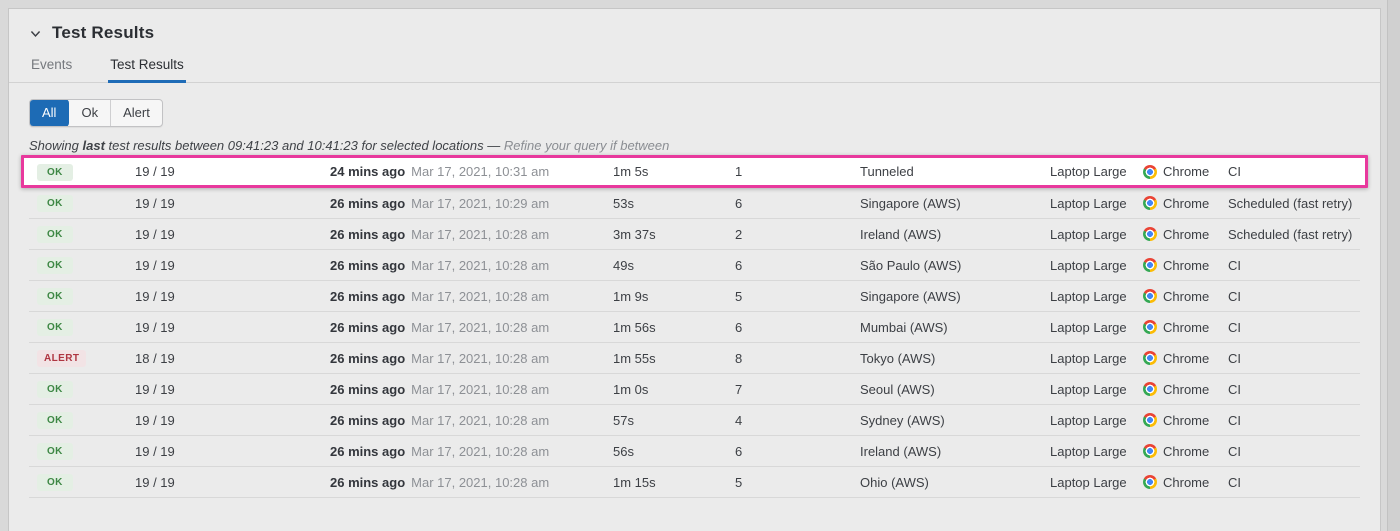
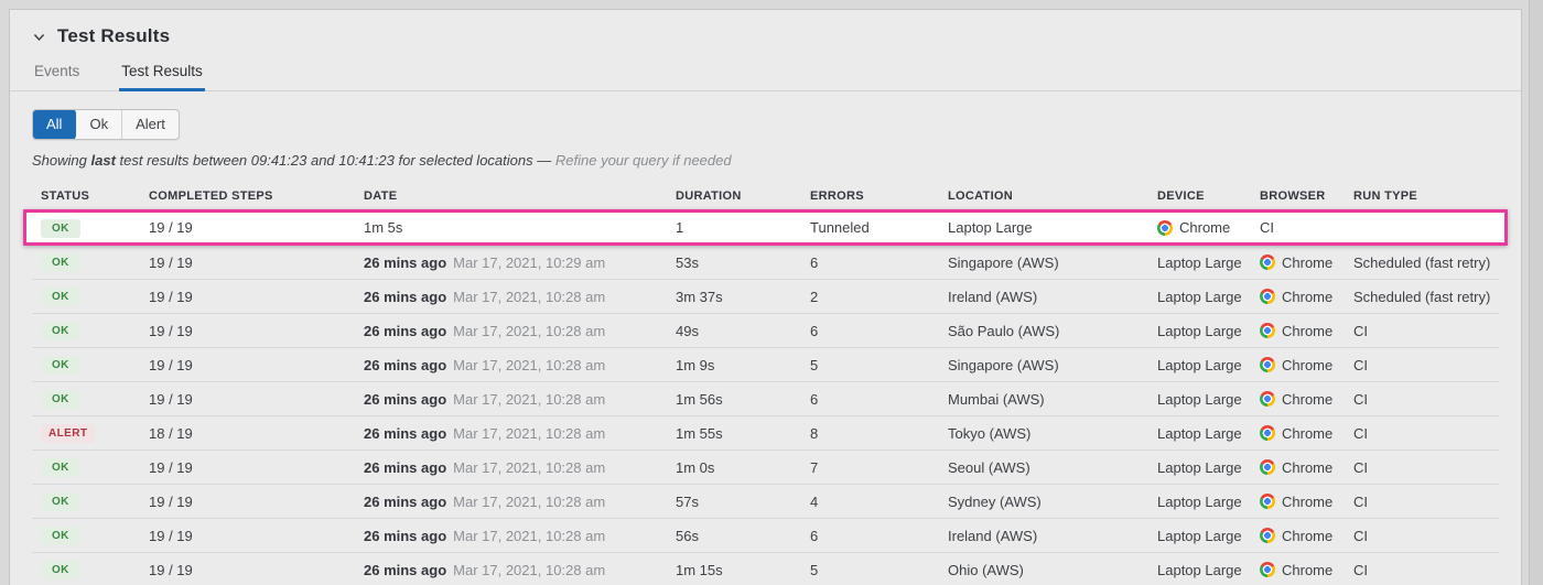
  Test Results
  Events
  Test Results
  All
  Ok
  Alert
- Showing last test results between 09:41:23 and 10:41:23 for selected locations — Refine your query if between
+ Showing last test results between 09:41:23 and 10:41:23 for selected locations — Refine your query if needed
+ STATUS
+ COMPLETED STEPS
+ DATE
+ DURATION
+ ERRORS
+ LOCATION
+ DEVICE
+ BROWSER
+ RUN TYPE
  OK
  19 / 19
- 24 mins ago Mar 17, 2021, 10:31 am
  1m 5s
  1
  Tunneled
  Laptop Large
  Chrome
  CI
  OK
  19 / 19
  26 mins ago Mar 17, 2021, 10:29 am
  53s
  6
  Singapore (AWS)
  Laptop Large
  Chrome
  Scheduled (fast retry)
  OK
  19 / 19
  26 mins ago Mar 17, 2021, 10:28 am
  3m 37s
  2
  Ireland (AWS)
  Laptop Large
  Chrome
  Scheduled (fast retry)
  OK
  19 / 19
  26 mins ago Mar 17, 2021, 10:28 am
  49s
  6
  São Paulo (AWS)
  Laptop Large
  Chrome
  CI
  OK
  19 / 19
  26 mins ago Mar 17, 2021, 10:28 am
  1m 9s
  5
  Singapore (AWS)
  Laptop Large
  Chrome
  CI
  OK
  19 / 19
  26 mins ago Mar 17, 2021, 10:28 am
  1m 56s
  6
  Mumbai (AWS)
  Laptop Large
  Chrome
  CI
  ALERT
  18 / 19
  26 mins ago Mar 17, 2021, 10:28 am
  1m 55s
  8
  Tokyo (AWS)
  Laptop Large
  Chrome
  CI
  OK
  19 / 19
  26 mins ago Mar 17, 2021, 10:28 am
  1m 0s
  7
  Seoul (AWS)
  Laptop Large
  Chrome
  CI
  OK
  19 / 19
  26 mins ago Mar 17, 2021, 10:28 am
  57s
  4
  Sydney (AWS)
  Laptop Large
  Chrome
  CI
  OK
  19 / 19
  26 mins ago Mar 17, 2021, 10:28 am
  56s
  6
  Ireland (AWS)
  Laptop Large
  Chrome
  CI
  OK
  19 / 19
  26 mins ago Mar 17, 2021, 10:28 am
  1m 15s
  5
  Ohio (AWS)
  Laptop Large
  Chrome
  CI
